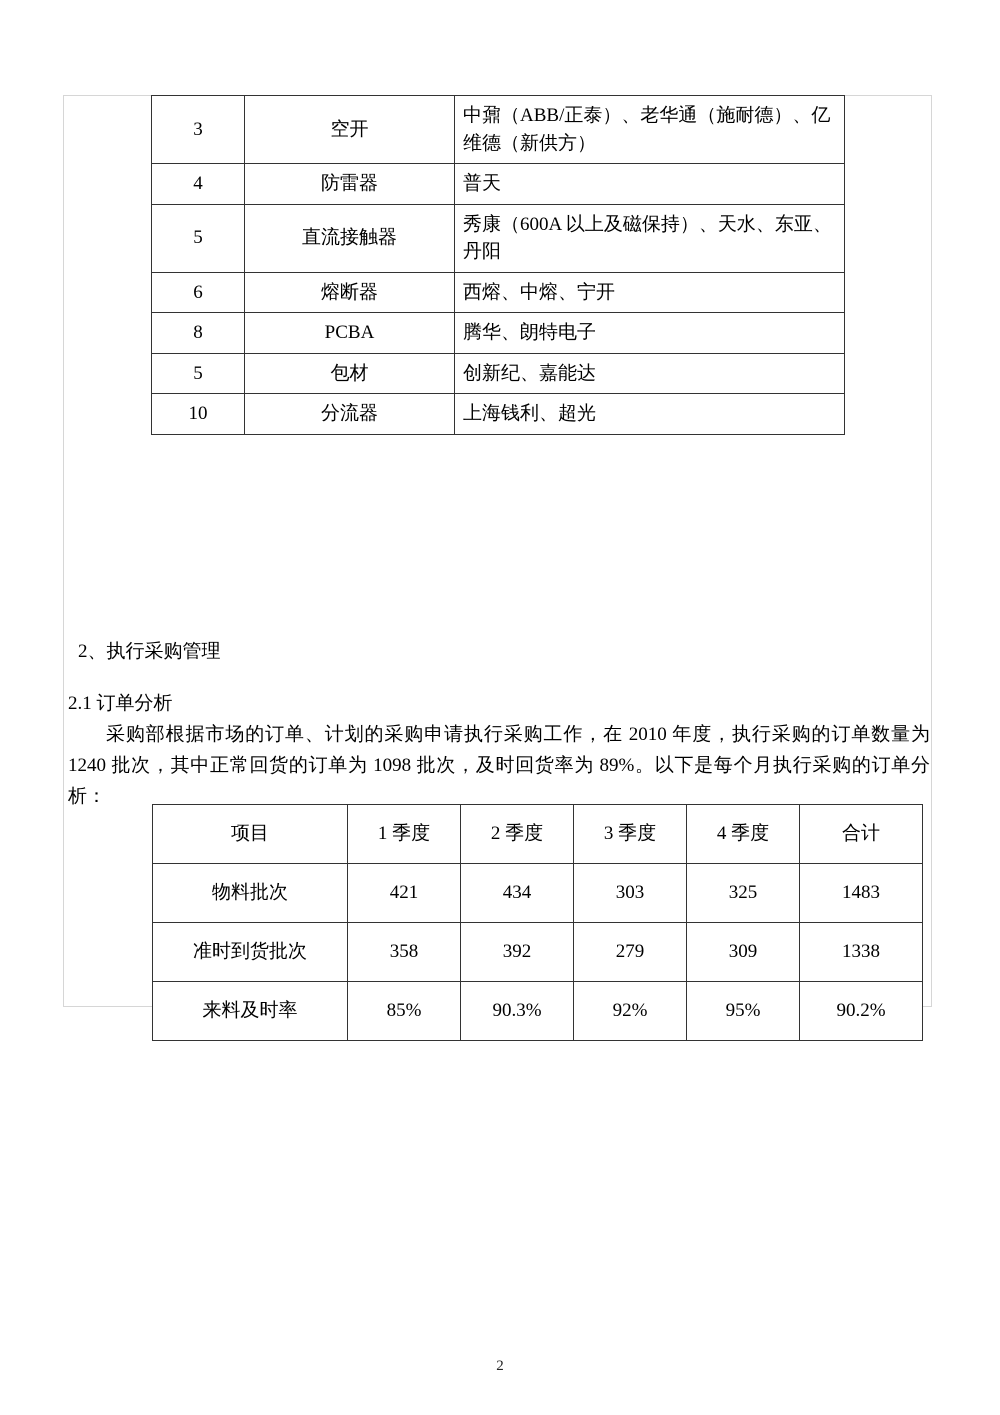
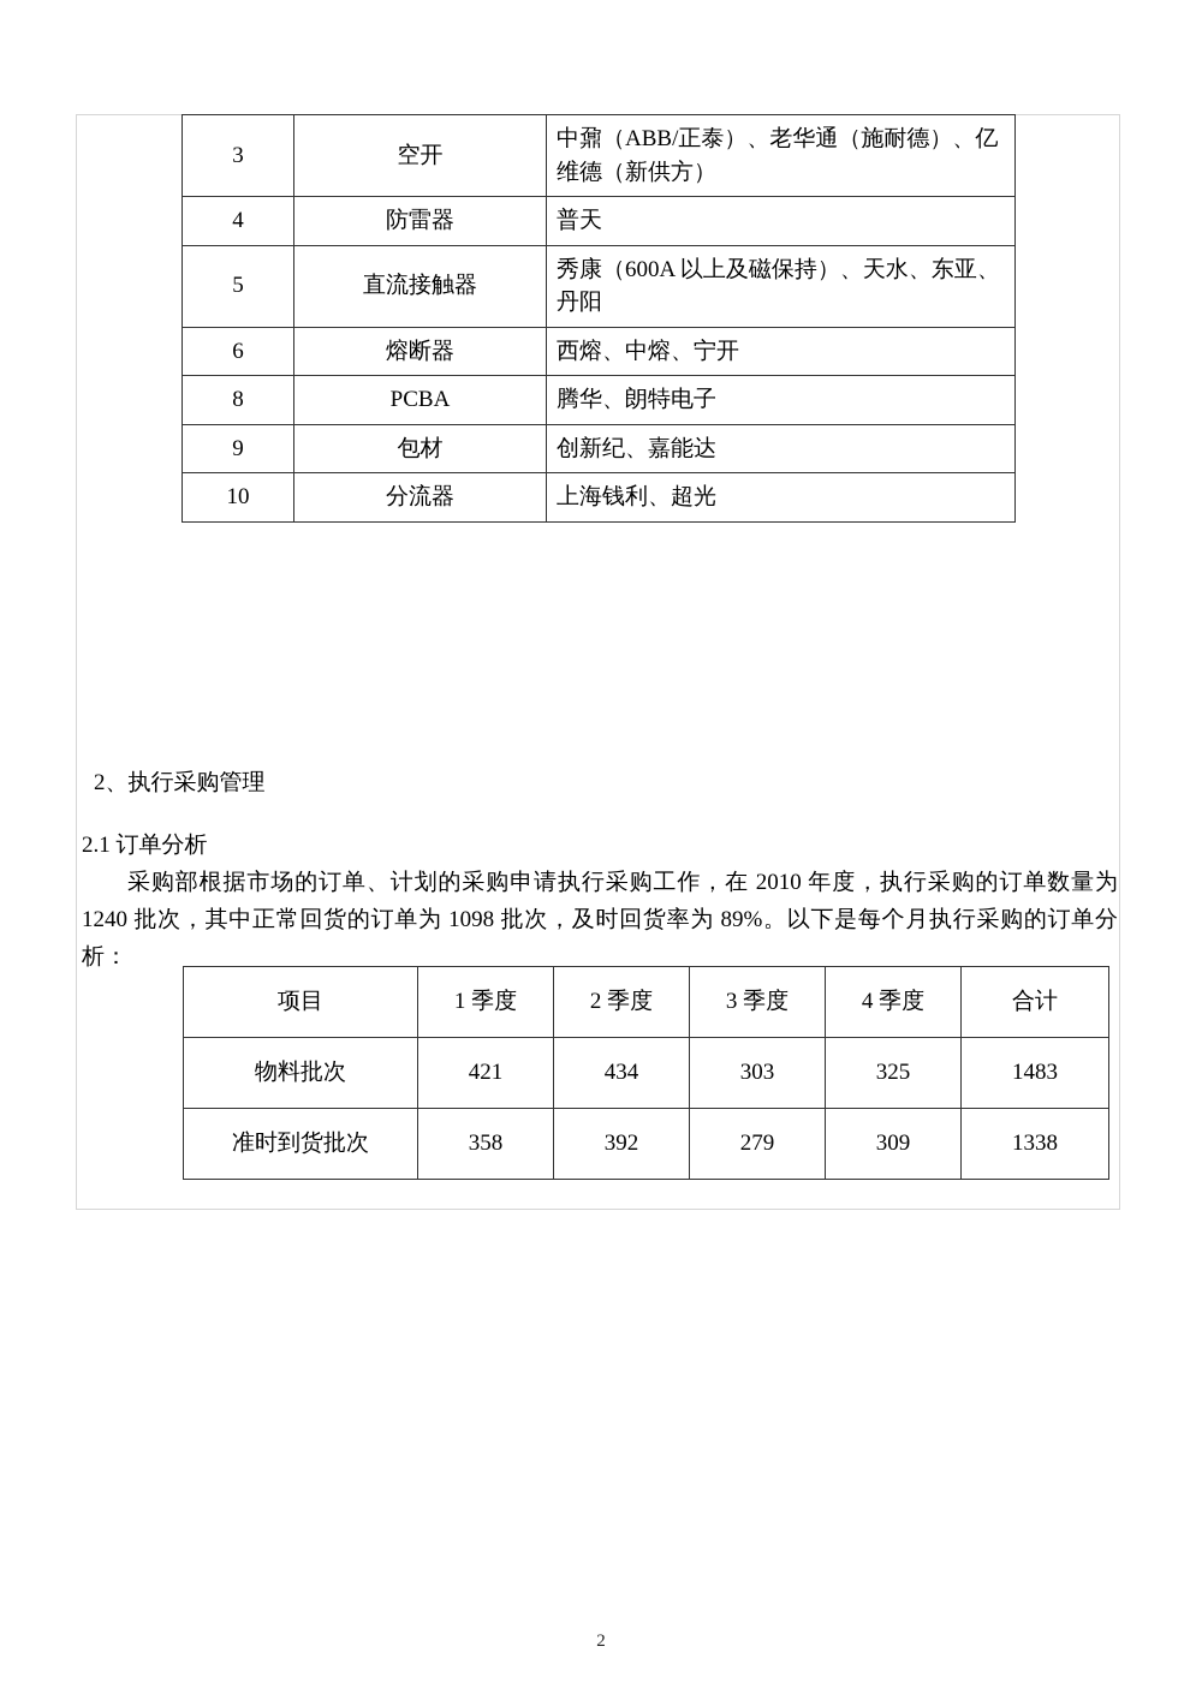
  3	空开	中鼐（ABB/正泰）、老华通（施耐德）、亿维德（新供方）
  4	防雷器	普天
  5	直流接触器	秀康（600A 以上及磁保持）、天水、东亚、丹阳
  6	熔断器	西熔、中熔、宁开
  8	PCBA	腾华、朗特电子
- 5	包材	创新纪、嘉能达
+ 9	包材	创新纪、嘉能达
  10	分流器	上海钱利、超光
  2、执行采购管理
  2.1 订单分析
  采购部根据市场的订单、计划的采购申请执行采购工作，在 2010 年度，执行采购的订单数量为 1240 批次，其中正常回货的订单为 1098 批次，及时回货率为 89%。以下是每个月执行采购的订单分析：
  项目	1 季度	2 季度	3 季度	4 季度	合计
  物料批次	421	434	303	325	1483
  准时到货批次	358	392	279	309	1338
- 来料及时率	85%	90.3%	92%	95%	90.2%
  2
